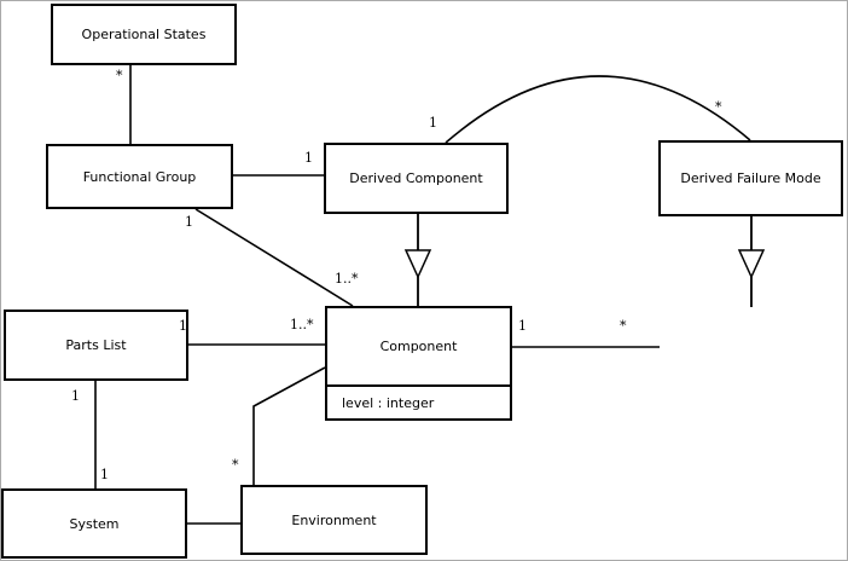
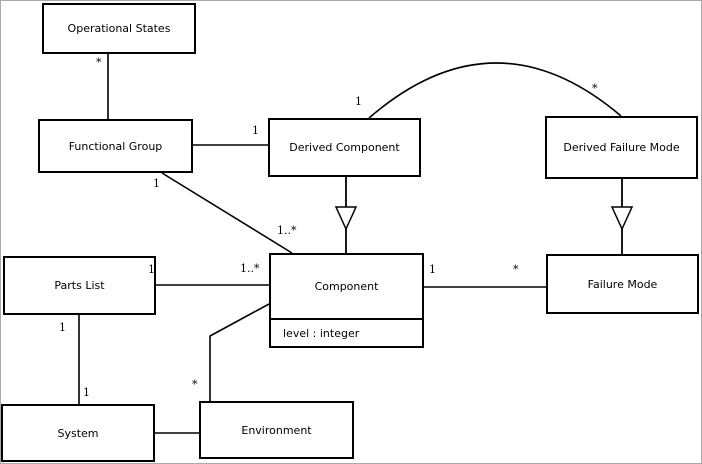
  Operational States
  Functional Group
  Derived Component
  Derived Failure Mode
  Parts List
  Component
  level : integer
+ Failure Mode
  System
  Environment
  *
  1
  1
  *
  1
  1..*
  1
  1..*
  1
  *
  1
  1
  *
